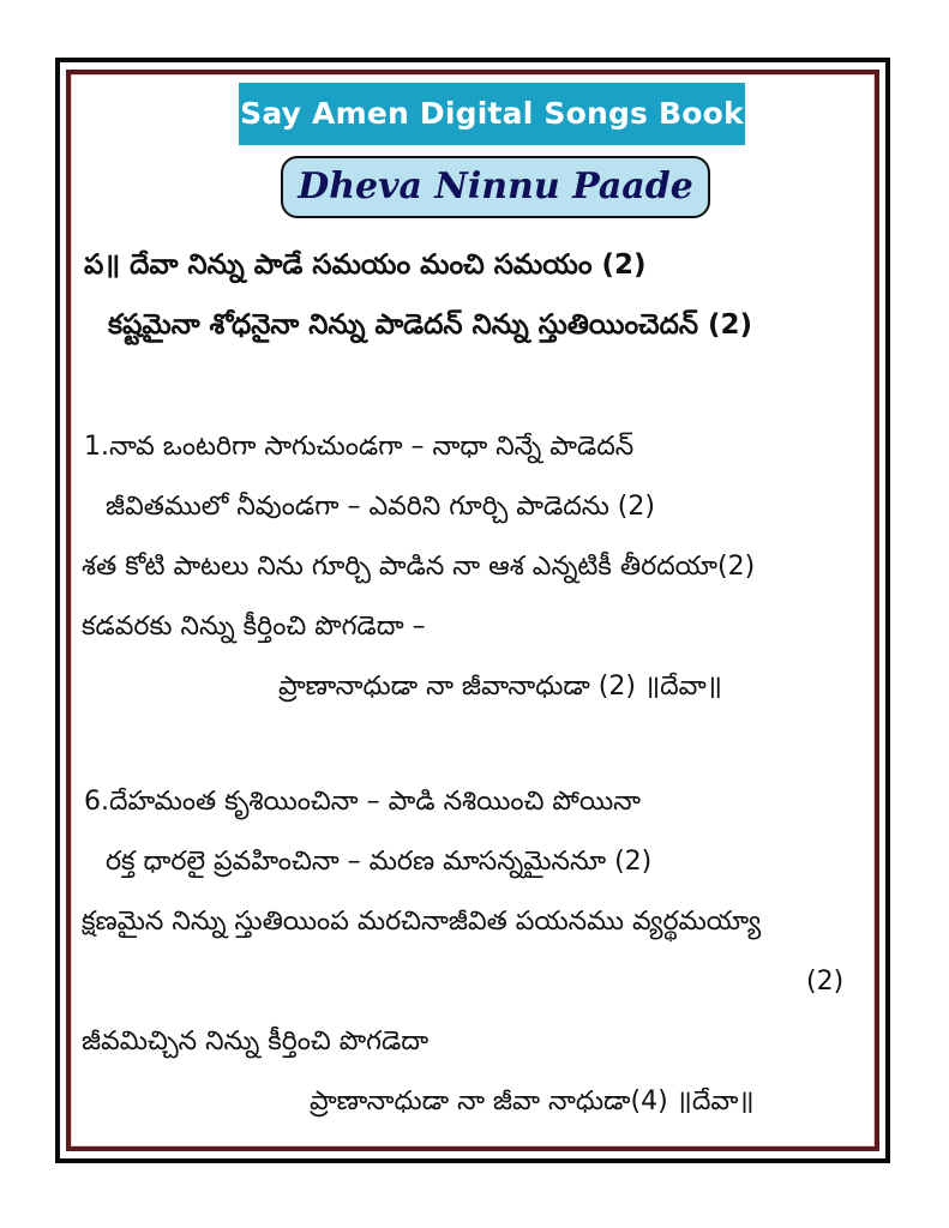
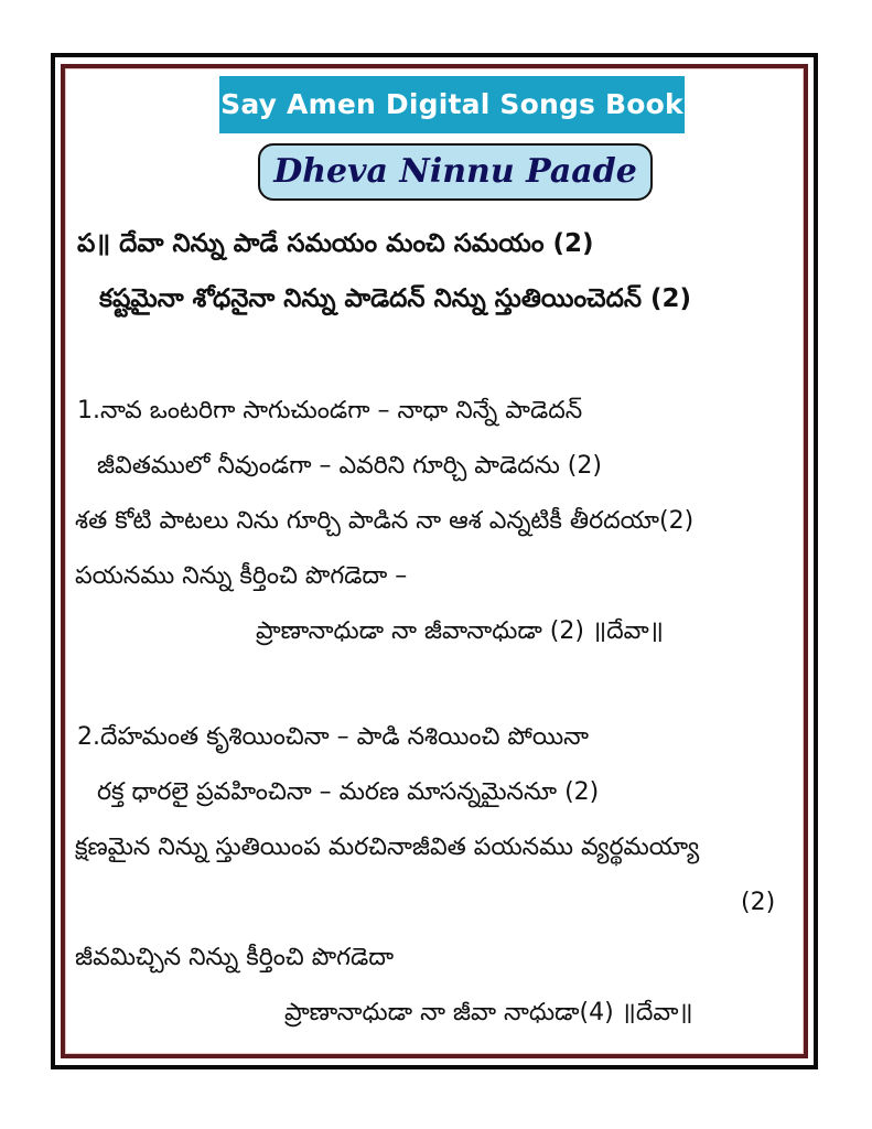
  Say Amen Digital Songs Book
  Dheva Ninnu Paade
  ప॥ దేవా నిన్ను పాడే సమయం మంచి సమయం (2)
  కష్టమైనా శోధనైనా నిన్ను పాడెదన్ నిన్ను స్తుతియించెదన్ (2)
  1.నావ ఒంటరిగా సాగుచుండగా – నాధా నిన్నే పాడెదన్
  జీవితములో నీవుండగా – ఎవరిని గూర్చి పాడెదను (2)
  శత కోటి పాటలు నిను గూర్చి పాడిన నా ఆశ ఎన్నటికీ తీరదయా(2)
- కడవరకు నిన్ను కీర్తించి పొగడెదా –
+ పయనము నిన్ను కీర్తించి పొగడెదా –
  ప్రాణానాధుడా నా జీవానాధుడా (2) ॥దేవా॥
- 6.దేహమంత కృశియించినా – పాడి నశియించి పోయినా
+ 2.దేహమంత కృశియించినా – పాడి నశియించి పోయినా
  రక్త ధారలై ప్రవహించినా – మరణ మాసన్నమైననూ (2)
  క్షణమైన నిన్ను స్తుతియింప మరచినాజీవిత పయనము వ్యర్థమయ్యా
  (2)
  జీవమిచ్చిన నిన్ను కీర్తించి పొగడెదా
  ప్రాణానాధుడా నా జీవా నాధుడా(4) ॥దేవా॥
